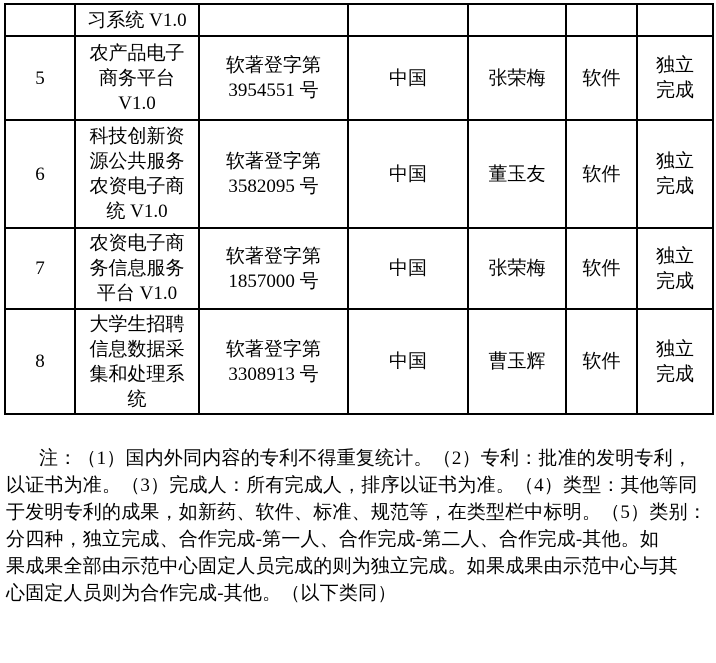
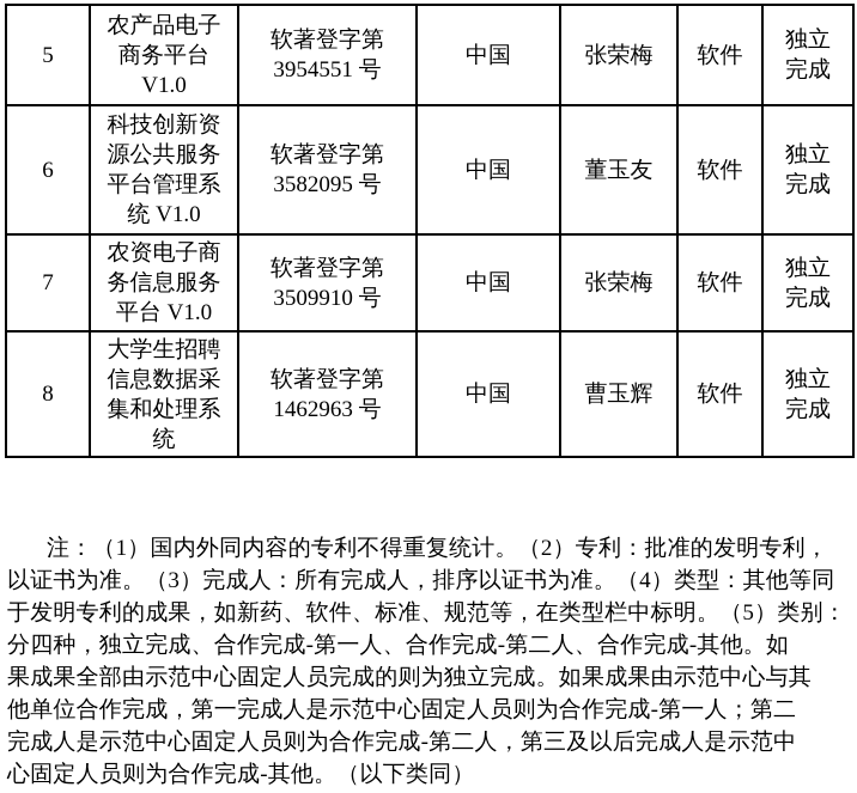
- 	习系统 V1.0
  5	农产品电子 商务平台 V1.0	软著登字第 3954551 号	中国	张荣梅	软件	独立 完成
- 6	科技创新资 源公共服务 农资电子商 统 V1.0	软著登字第 3582095 号	中国	董玉友	软件	独立 完成
+ 6	科技创新资 源公共服务 平台管理系 统 V1.0	软著登字第 3582095 号	中国	董玉友	软件	独立 完成
- 7	农资电子商 务信息服务 平台 V1.0	软著登字第 1857000 号	中国	张荣梅	软件	独立 完成
+ 7	农资电子商 务信息服务 平台 V1.0	软著登字第 3509910 号	中国	张荣梅	软件	独立 完成
- 8	大学生招聘 信息数据采 集和处理系 统	软著登字第 3308913 号	中国	曹玉辉	软件	独立 完成
+ 8	大学生招聘 信息数据采 集和处理系 统	软著登字第 1462963 号	中国	曹玉辉	软件	独立 完成
  注：（1）国内外同内容的专利不得重复统计。（2）专利：批准的发明专利，
  以证书为准。（3）完成人：所有完成人，排序以证书为准。（4）类型：其他等同
  于发明专利的成果，如新药、软件、标准、规范等，在类型栏中标明。（5）类别：
  分四种，独立完成、合作完成-第一人、合作完成-第二人、合作完成-其他。如
  果成果全部由示范中心固定人员完成的则为独立完成。如果成果由示范中心与其
+ 他单位合作完成，第一完成人是示范中心固定人员则为合作完成-第一人；第二
+ 完成人是示范中心固定人员则为合作完成-第二人，第三及以后完成人是示范中
  心固定人员则为合作完成-其他。（以下类同）
